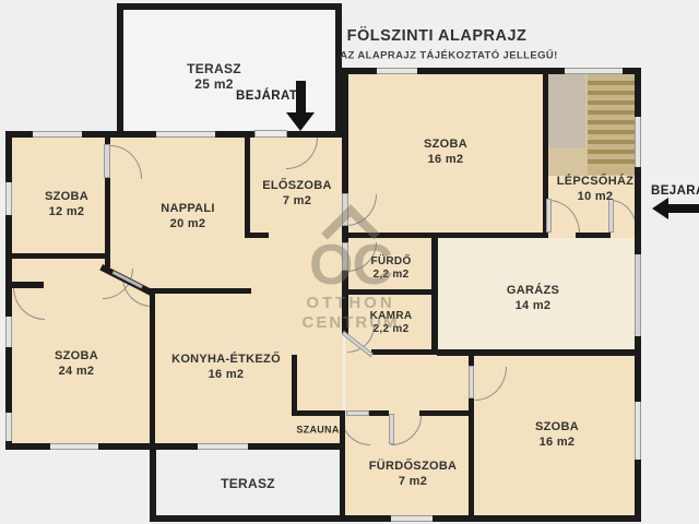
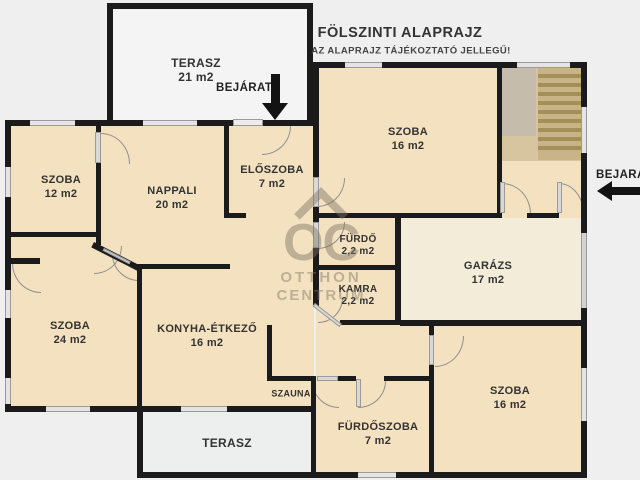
  FÖLSZINTI ALAPRAJZ
  AZ ALAPRAJZ TÁJÉKOZTATÓ JELLEGŰ!
  BEJÁRAT
  BEJÁR
  TERASZ
- 25 m2
+ 21 m2
  SZOBA
  16 m2
- LÉPCSŐHÁZ
- 10 m2
  SZOBA
  12 m2
  NAPPALI
  20 m2
  ELŐSZOBA
  7 m2
  FÜRDŐ
  2,2 m2
  KAMRA
  2,2 m2
  GARÁZS
- 14 m2
+ 17 m2
  SZOBA
  24 m2
  KONYHA-ÉTKEZŐ
  16 m2
  SZAUNA
  FÜRDŐSZOBA
  7 m2
  SZOBA
  16 m2
  TERASZ
  OC
  OTTHON
  CENTRUM
